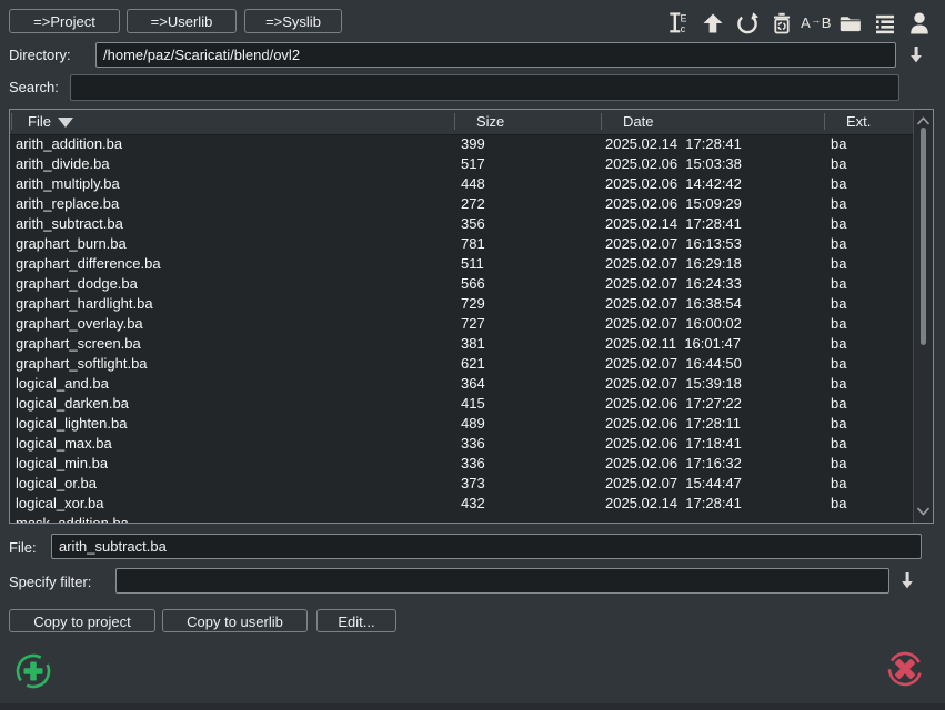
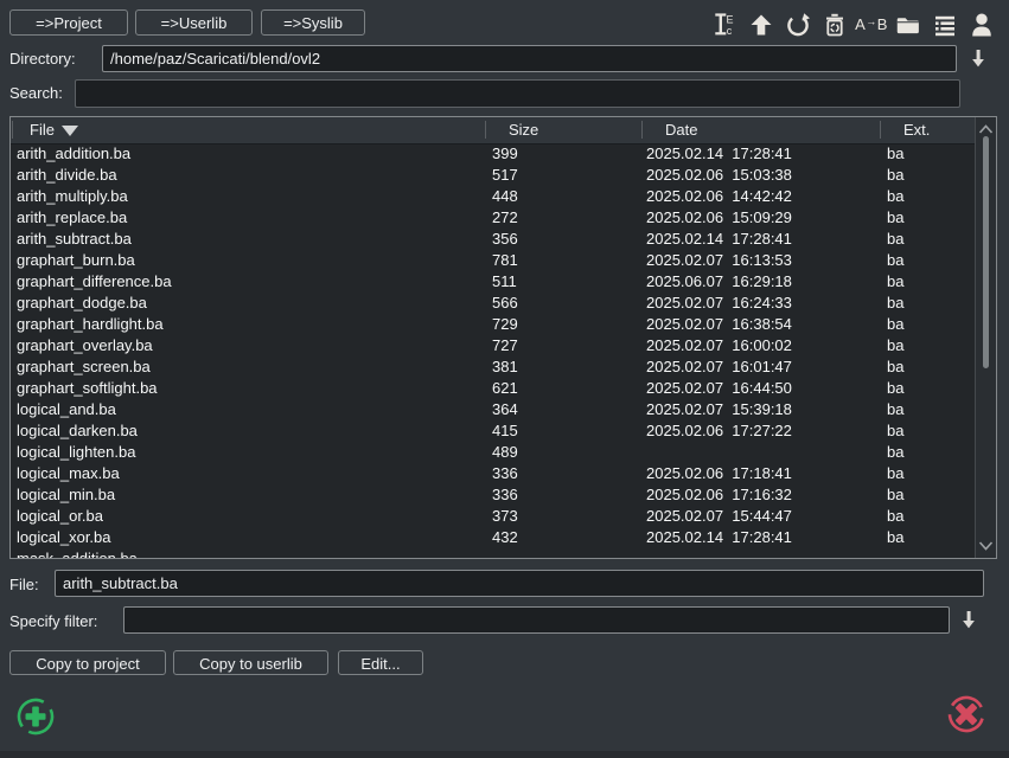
  =>Project
  =>Userlib
  =>Syslib
  E
  c
  A→B
  Directory:
  /home/paz/Scaricati/blend/ovl2
  Search:
  File
  Size
  Date
  Ext.
  arith_addition.ba
  399
  2025.02.14 17:28:41
  ba
  arith_divide.ba
  517
  2025.02.06 15:03:38
  ba
  arith_multiply.ba
  448
  2025.02.06 14:42:42
  ba
  arith_replace.ba
  272
  2025.02.06 15:09:29
  ba
  arith_subtract.ba
  356
  2025.02.14 17:28:41
  ba
  graphart_burn.ba
  781
  2025.02.07 16:13:53
  ba
  graphart_difference.ba
  511
- 2025.02.07 16:29:18
+ 2025.06.07 16:29:18
  ba
  graphart_dodge.ba
  566
  2025.02.07 16:24:33
  ba
  graphart_hardlight.ba
  729
  2025.02.07 16:38:54
  ba
  graphart_overlay.ba
  727
  2025.02.07 16:00:02
  ba
  graphart_screen.ba
  381
- 2025.02.11 16:01:47
+ 2025.02.07 16:01:47
  ba
  graphart_softlight.ba
  621
  2025.02.07 16:44:50
  ba
  logical_and.ba
  364
  2025.02.07 15:39:18
  ba
  logical_darken.ba
  415
  2025.02.06 17:27:22
  ba
  logical_lighten.ba
  489
- 2025.02.06 17:28:11
  ba
  logical_max.ba
  336
  2025.02.06 17:18:41
  ba
  logical_min.ba
  336
  2025.02.06 17:16:32
  ba
  logical_or.ba
  373
  2025.02.07 15:44:47
  ba
  logical_xor.ba
  432
  2025.02.14 17:28:41
  ba
  File:
  arith_subtract.ba
  Specify filter:
  Copy to project
  Copy to userlib
  Edit...
